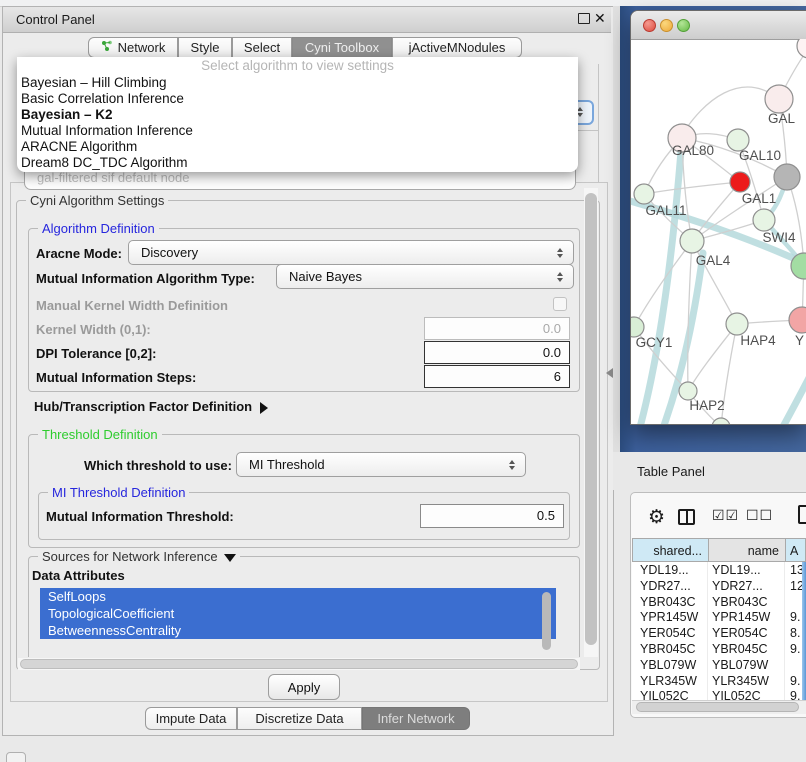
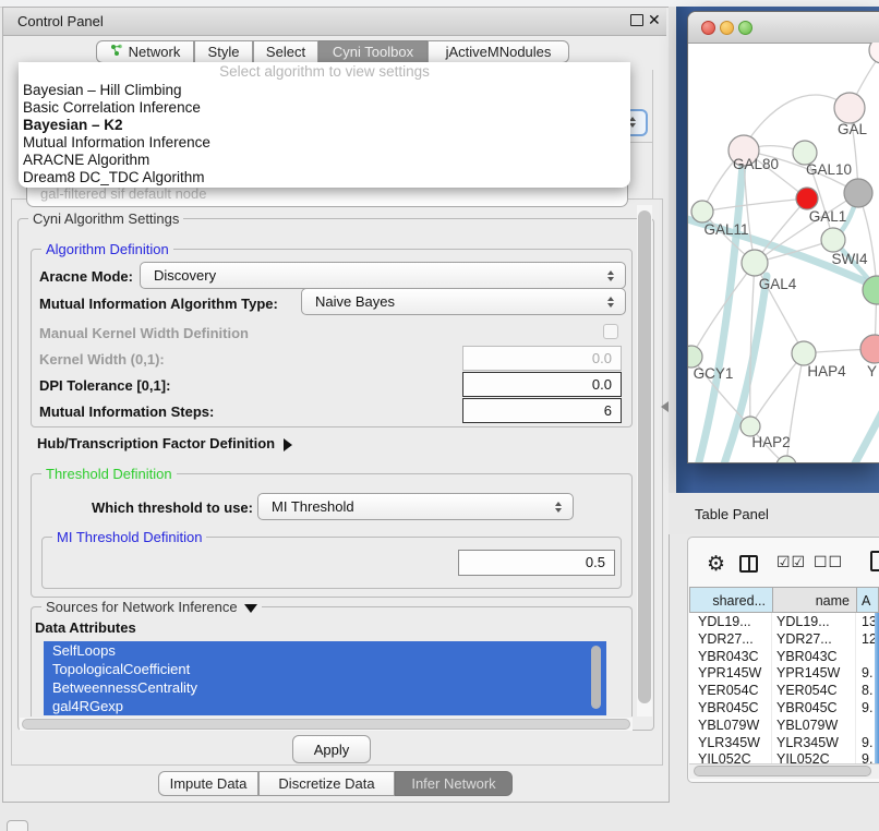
  Control Panel
  ✕
  Network
  Style
  Select
  Cyni Toolbox
  jActiveMNodules
  gal-filtered sif default node
  Select algorithm to view settings
  Bayesian – Hill Climbing
  Basic Correlation Inference
  Bayesian – K2
  Mutual Information Inference
  ARACNE Algorithm
  Dream8 DC_TDC Algorithm
  Cyni Algorithm Settings
  Algorithm Definition
  Aracne Mode:
  Discovery
  Mutual Information Algorithm Type:
  Naive Bayes
  Manual Kernel Width Definition
  Kernel Width (0,1):
  0.0
- DPI Tolerance [0,2]:
+ DPI Tolerance [0,1]:
  0.0
  Mutual Information Steps:
  6
  Hub/Transcription Factor Definition
  Threshold Definition
  Which threshold to use:
  MI Threshold
  MI Threshold Definition
- Mutual Information Threshold:
  0.5
  Sources for Network Inference
  Data Attributes
  SelfLoops
  TopologicalCoefficient
  BetweennessCentrality
+ gal4RGexp
  Apply
  Impute Data
  Discretize Data
  Infer Network
  GAL
  GAL80
  GAL10
  GAL1
  SWI4
  GAL11
  GAL4
  HAP4
  Y
  GCY1
  HAP2
  Table Panel
  ⚙
  ☑☑
  ☐☐
  shared...
  name
  A
  YDL19...
  YDL19...
  13
  YDR27...
  YDR27...
  12
  YBR043C
  YBR043C
  YPR145W
  YPR145W
  9.
  YER054C
  YER054C
  8.
  YBR045C
  YBR045C
  9.
  YBL079W
  YBL079W
  YLR345W
  YLR345W
  9.
  YIL052C
  YIL052C
  9.
